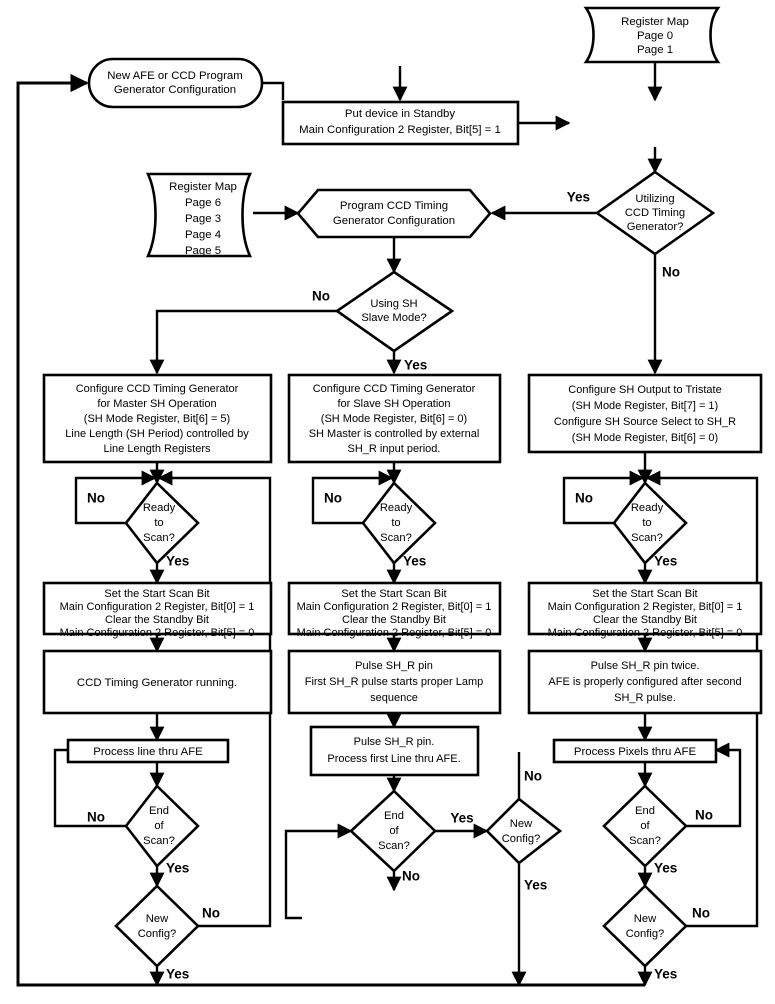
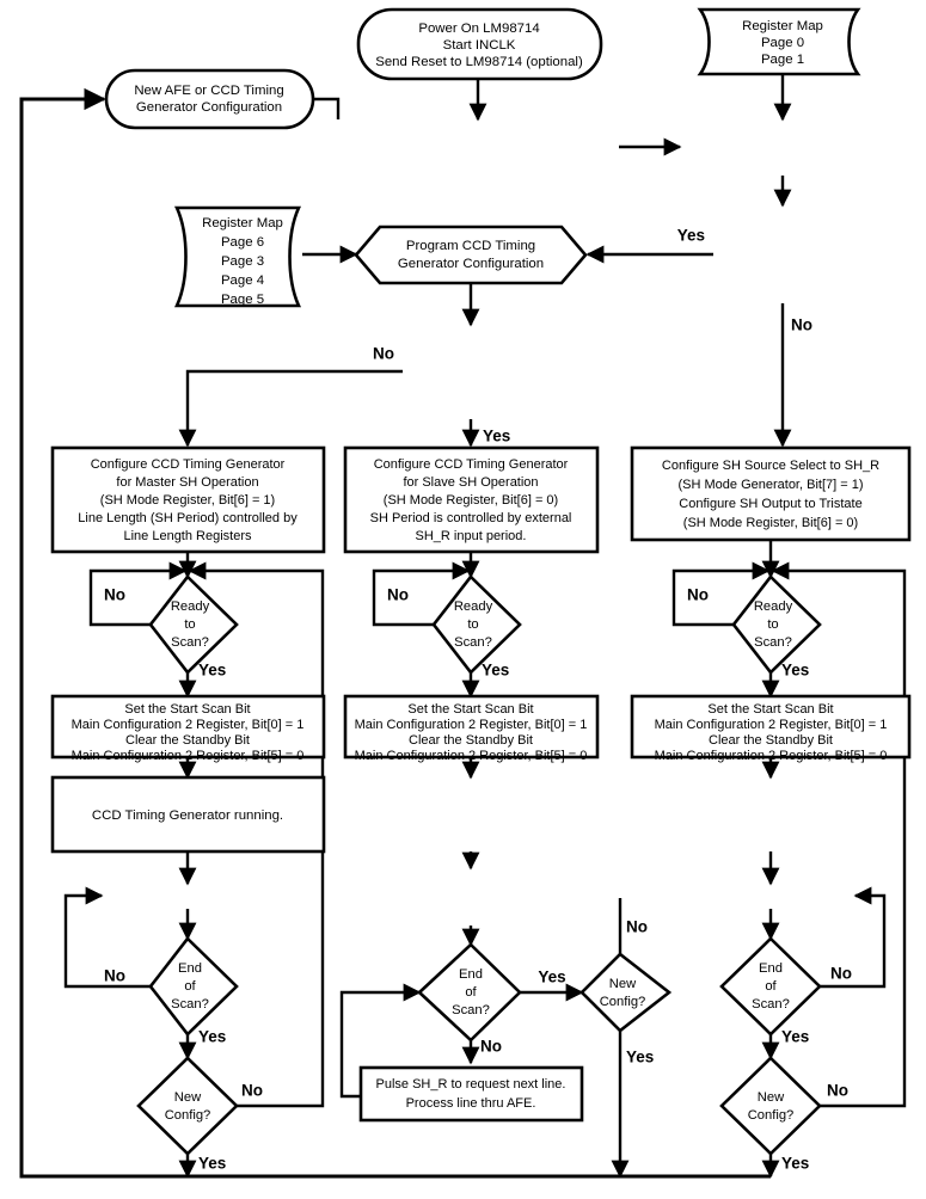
+ Power On LM98714
+ Start INCLK
+ Send Reset to LM98714 (optional)
- New AFE or CCD Program
+ New AFE or CCD Timing
  Generator Configuration
  Register Map
  Page 0
  Page 1
- Put device in Standby
- Main Configuration 2 Register, Bit[5] = 1
  Register Map
  Page 6
  Page 3
  Page 4
  Page 5
  Program CCD Timing
  Generator Configuration
- Utilizing
- CCD Timing
- Generator?
- Using SH
- Slave Mode?
  Configure CCD Timing Generator
  for Master SH Operation
- (SH Mode Register, Bit[6] = 5)
+ (SH Mode Register, Bit[6] = 1)
  Line Length (SH Period) controlled by
  Line Length Registers
  Configure CCD Timing Generator
  for Slave SH Operation
  (SH Mode Register, Bit[6] = 0)
- SH Master is controlled by external
+ SH Period is controlled by external
  SH_R input period.
- Configure SH Output to Tristate
+ Configure SH Source Select to SH_R
- (SH Mode Register, Bit[7] = 1)
+ (SH Mode Generator, Bit[7] = 1)
- Configure SH Source Select to SH_R
+ Configure SH Output to Tristate
  (SH Mode Register, Bit[6] = 0)
  Ready
  to
  Scan?
  Ready
  to
  Scan?
  Ready
  to
  Scan?
  Set the Start Scan Bit
  Main Configuration 2 Register, Bit[0] = 1
  Clear the Standby Bit
  Main Configuration 2 Register, Bit[5] = 0
  Set the Start Scan Bit
  Main Configuration 2 Register, Bit[0] = 1
  Clear the Standby Bit
  Main Configuration 2 Register, Bit[5] = 0
  Set the Start Scan Bit
  Main Configuration 2 Register, Bit[0] = 1
  Clear the Standby Bit
  Main Configuration 2 Register, Bit[5] = 0
  CCD Timing Generator running.
- Pulse SH_R pin
- First SH_R pulse starts proper Lamp
- sequence
- Pulse SH_R pin twice.
- AFE is properly configured after second
- SH_R pulse.
- Process line thru AFE
- Pulse SH_R pin.
- Process first Line thru AFE.
- Process Pixels thru AFE
  End
  of
  Scan?
  End
  of
  Scan?
  End
  of
  Scan?
  New
  Config?
  New
  Config?
  New
  Config?
+ Pulse SH_R to request next line.
+ Process line thru AFE.
  Yes
  No
  No
  Yes
  No
  Yes
  No
  Yes
  No
  Yes
  No
  Yes
  Yes
  No
  No
  Yes
  No
  Yes
  No
  Yes
  No
  Yes
